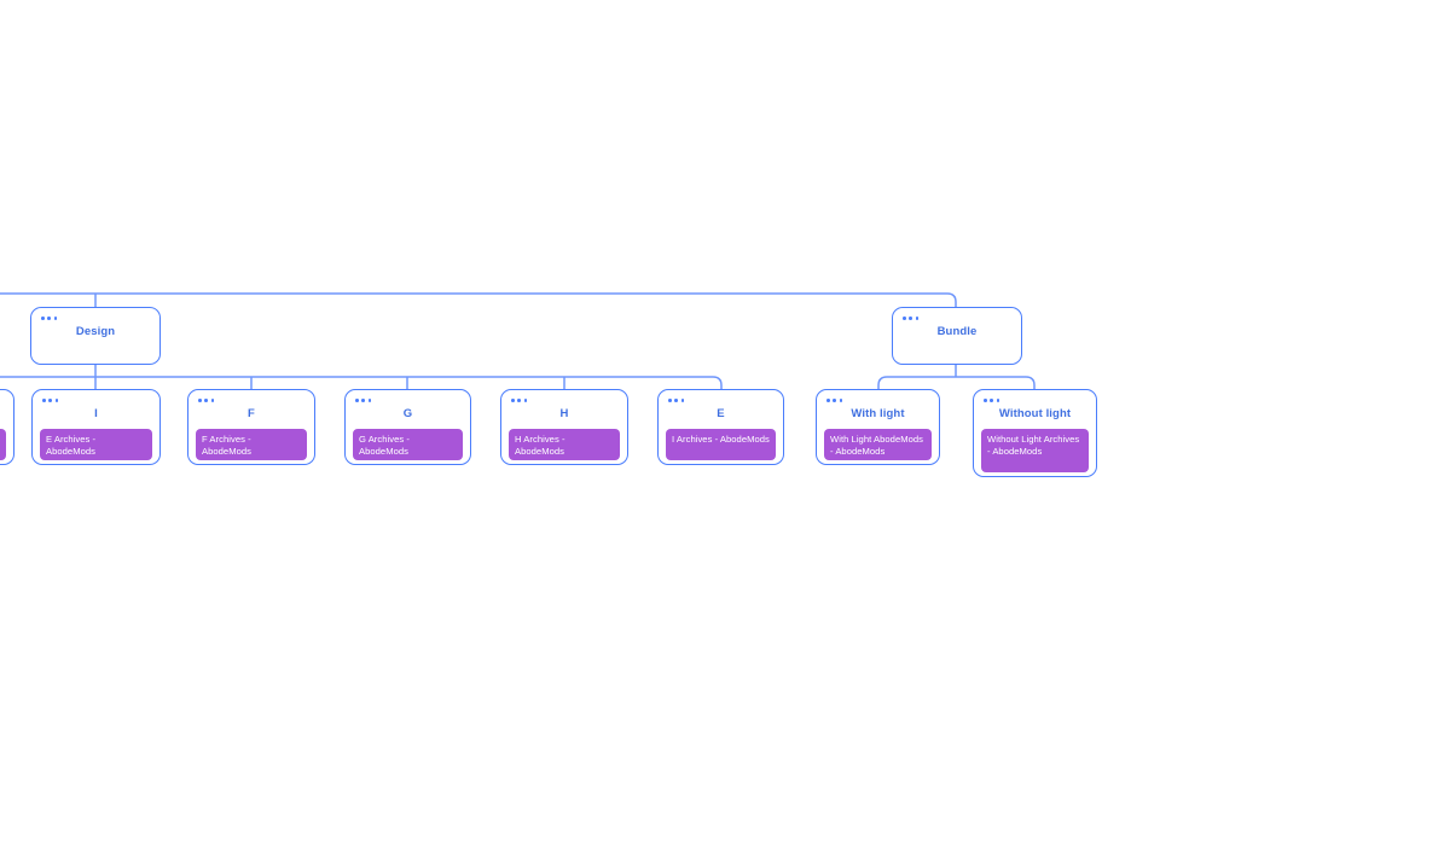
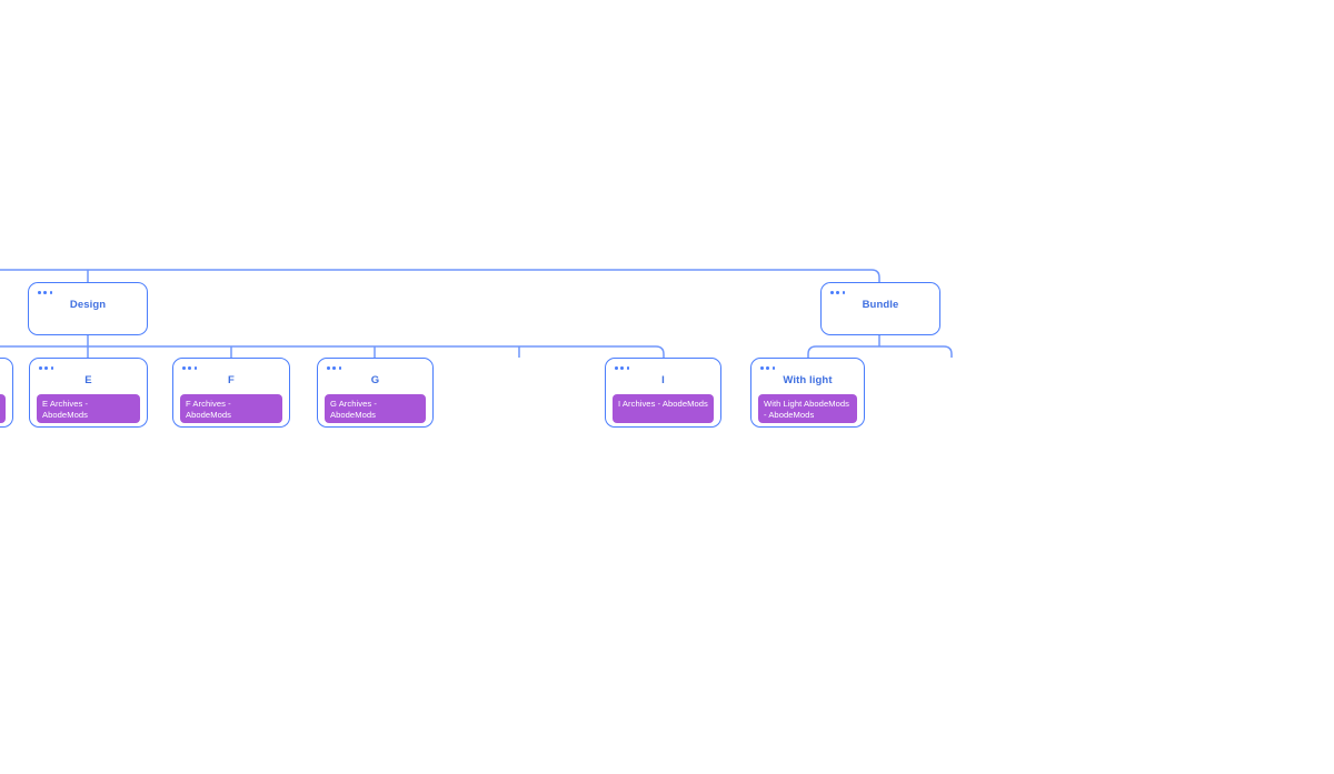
  Design
  Bundle
- I
+ E
  E Archives - AbodeMods
  F
  F Archives - AbodeMods
  G
  G Archives - AbodeMods
- H
- H Archives - AbodeMods
- E
+ I
  I Archives - AbodeMods
  With light
  With Light AbodeMods - AbodeMods
- Without light
- Without Light Archives - AbodeMods
